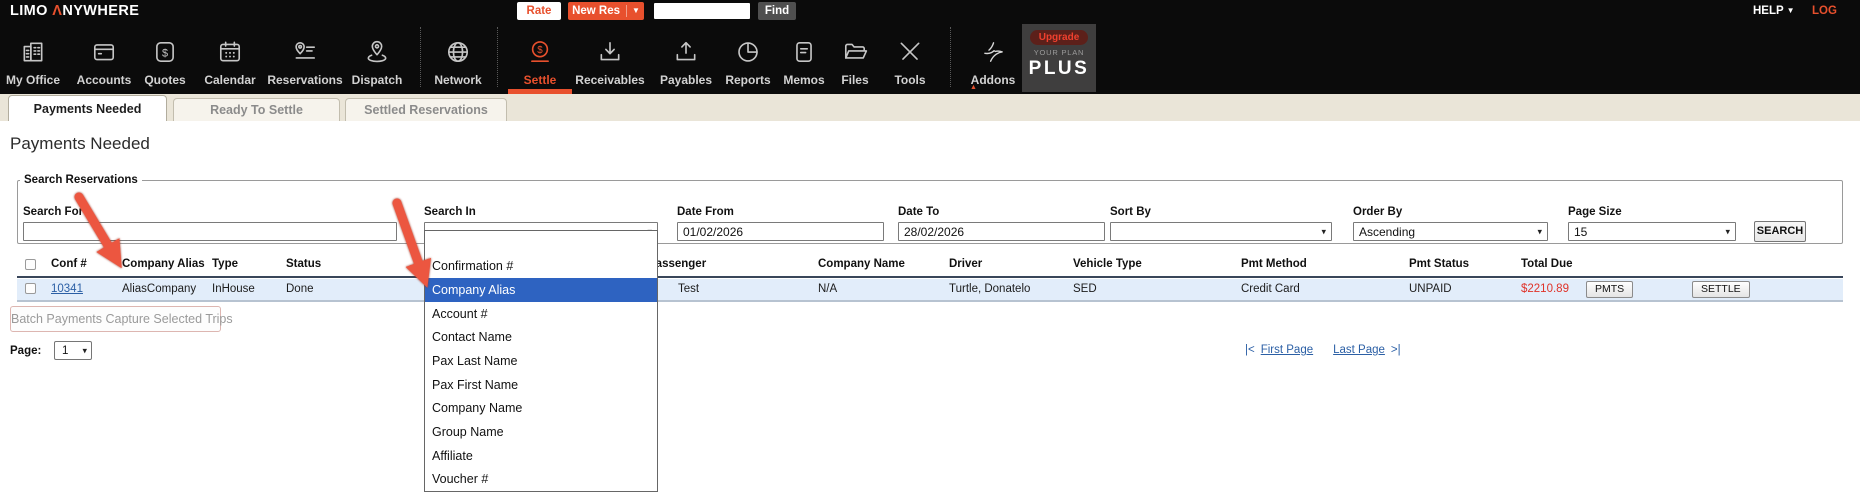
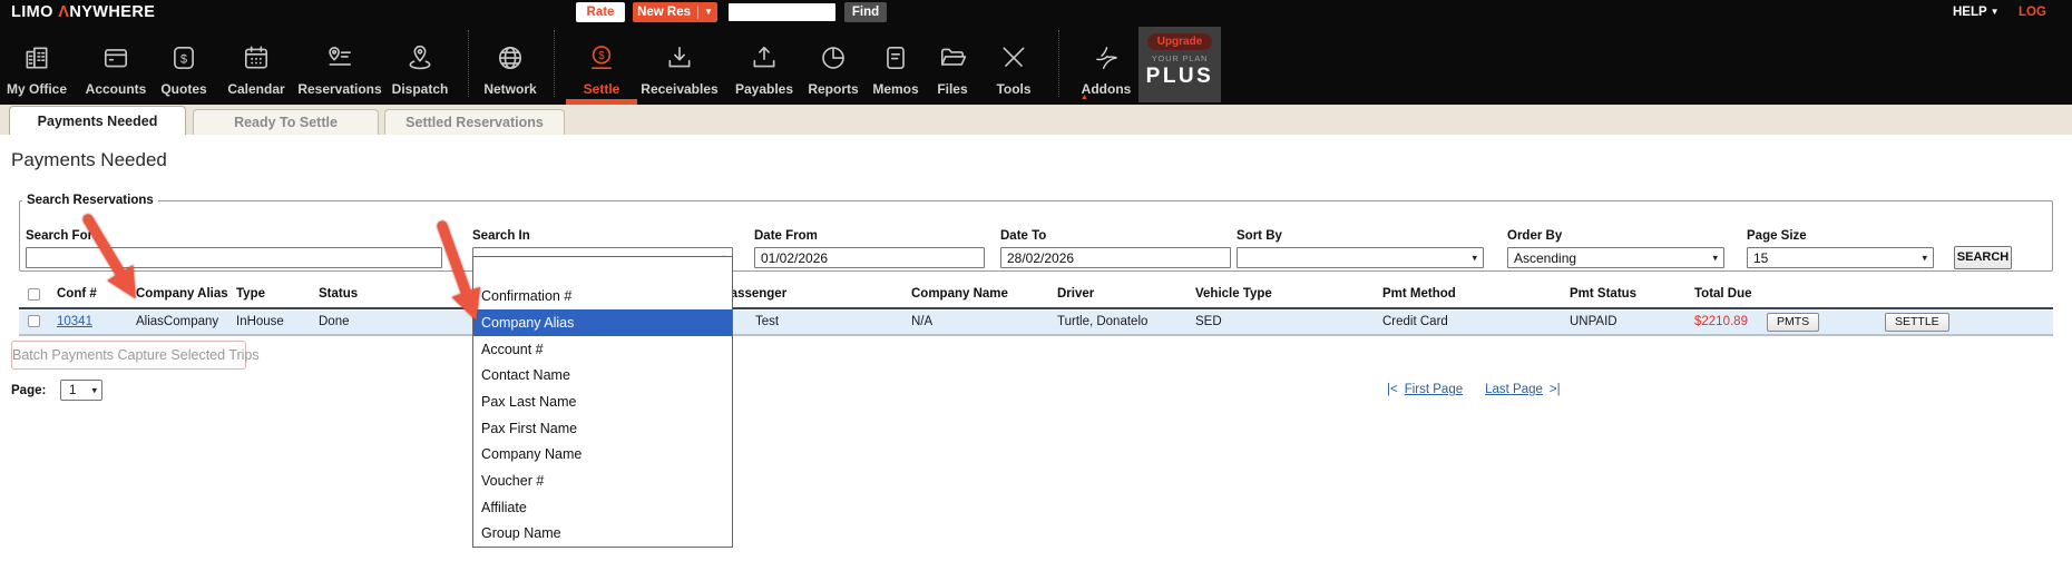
  LIMO ΛNYWHERE
  Rate
  New Res
  ▼
  Find
  HELP ▼
  My Office
  Accounts
  $
  Quotes
  Calendar
  Reservations
  Dispatch
  Network
  $
  Settle
  Receivables
  Payables
  Reports
  Memos
  Files
  Tools
  Addons
  Upgrade
  YOUR PLAN
  PLUS
  Payments Needed
  Ready To Settle
  Settled Reservations
  Payments Needed
  Search Reservations
  Search For
  Search In
  Date From
  01/02/2026
  Date To
  28/02/2026
  Sort By
  ▾
  Order By
  Ascending
  ▾
  Page Size
  15
  ▾
  SEARCH
  Conf #
  Company Alias
  Type
  Status
  assenger
  Company Name
  Driver
  Vehicle Type
  Pmt Method
  Pmt Status
  Total Due
  10341
  AliasCompany
  InHouse
  Done
  Test
  N/A
  Turtle, Donatelo
  SED
  Credit Card
  UNPAID
  $2210.89
  PMTS
  SETTLE
  Confirmation #
  Company Alias
  Account #
  Contact Name
  Pax Last Name
  Pax First Name
  Company Name
- Group Name
+ Voucher #
  Affiliate
- Voucher #
+ Group Name
  Batch Payments Capture Selected Tri
  Page:
  1
  ▾
  |<
  First Page
  Last Page
  >|
